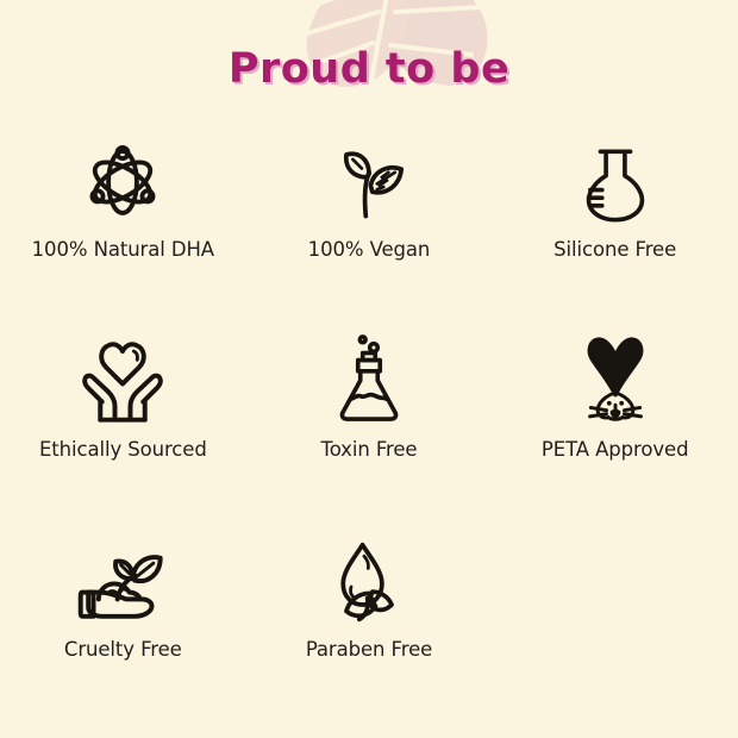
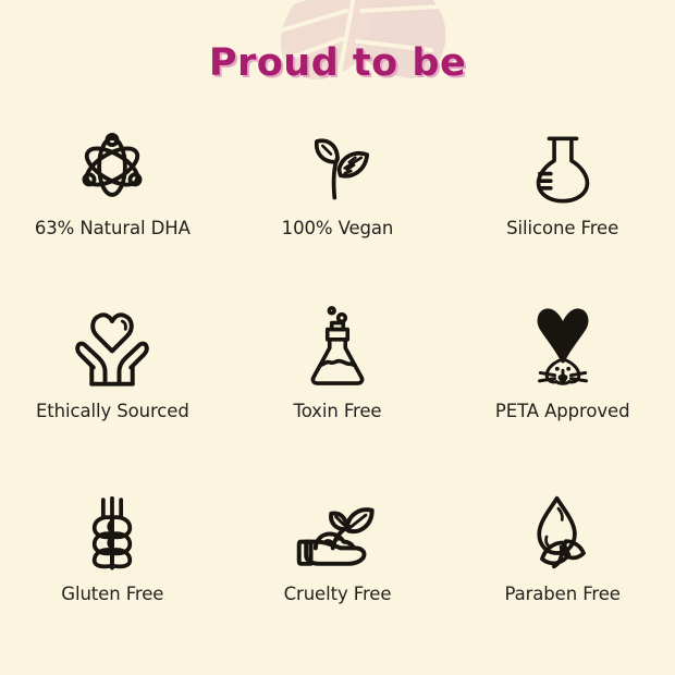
  Proud to be
- 100% Natural DHA
+ 63% Natural DHA
  100% Vegan
  Silicone Free
  Ethically Sourced
  Toxin Free
  PETA Approved
+ Gluten Free
  Cruelty Free
  Paraben Free
